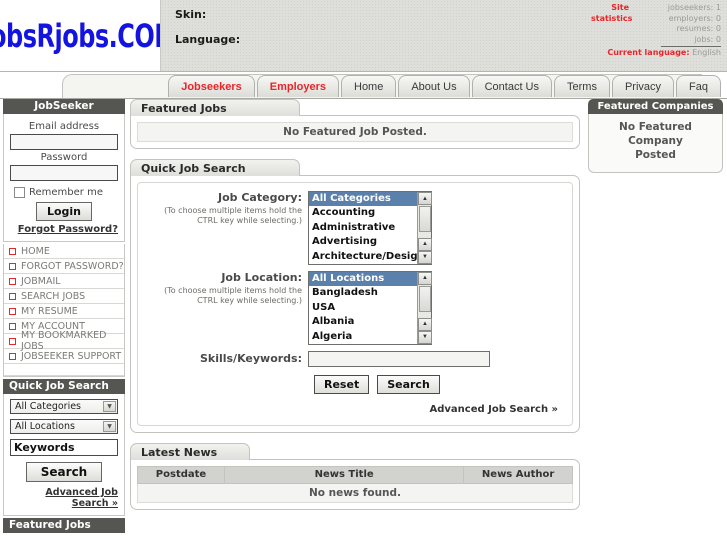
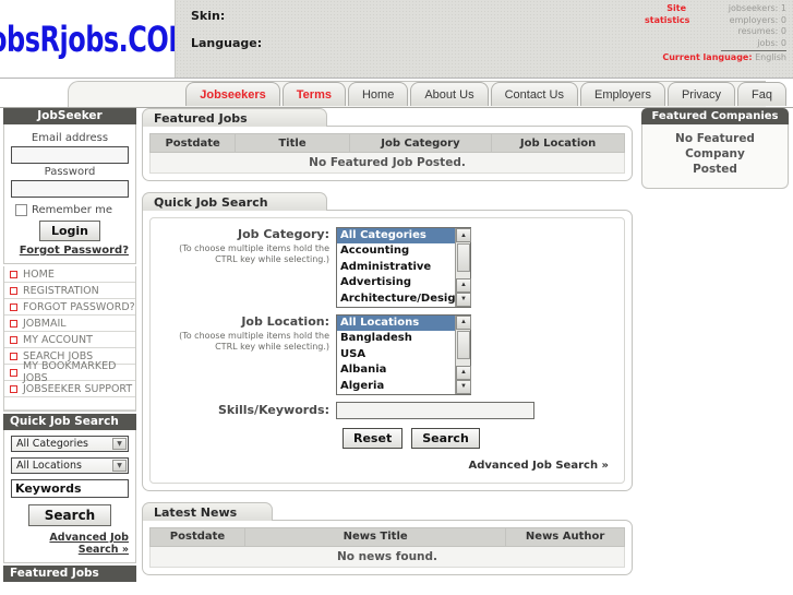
  bsRjobs.CO
  Skin:
  Language:
  Site
  statistics
  jobseekers: 1
  employers: 0
  resumes: 0
  jobs: 0
  Current language: English
  Jobseekers
- Employers
+ Terms
  Home
  About Us
  Contact Us
- Terms
+ Employers
  Privacy
  Faq
  JobSeeker
  Email address
  Password
  Remember me
  Login
  Forgot Password?
  HOME
+ REGISTRATION
  FORGOT PASSWORD?
  JOBMAIL
- SEARCH JOBS
+ MY ACCOUNT
- MY RESUME
- MY ACCOUNT
+ SEARCH JOBS
  MY BOOKMARKED JOBS
  JOBSEEKER SUPPORT
  Quick Job Search
  All Categories
  All Locations
  Keywords
  Search
  Advanced Job Search »
  Featured Jobs
  Featured Jobs
+ Postdate	Title	Job Category	Job Location
  No Featured Job Posted.
  Quick Job Search
  Job Category:
  (To choose multiple items hold the CTRL key while selecting.)
  All Categories
  Accounting
  Administrative
  Advertising
  Architecture/Desig
  Job Location:
  (To choose multiple items hold the CTRL key while selecting.)
  All Locations
  Bangladesh
  USA
  Albania
  Algeria
  Skills/Keywords:
  Reset
  Search
  Advanced Job Search »
  Latest News
  Postdate	News Title	News Author
  No news found.
  Featured Companies
  No Featured Company
  Posted
